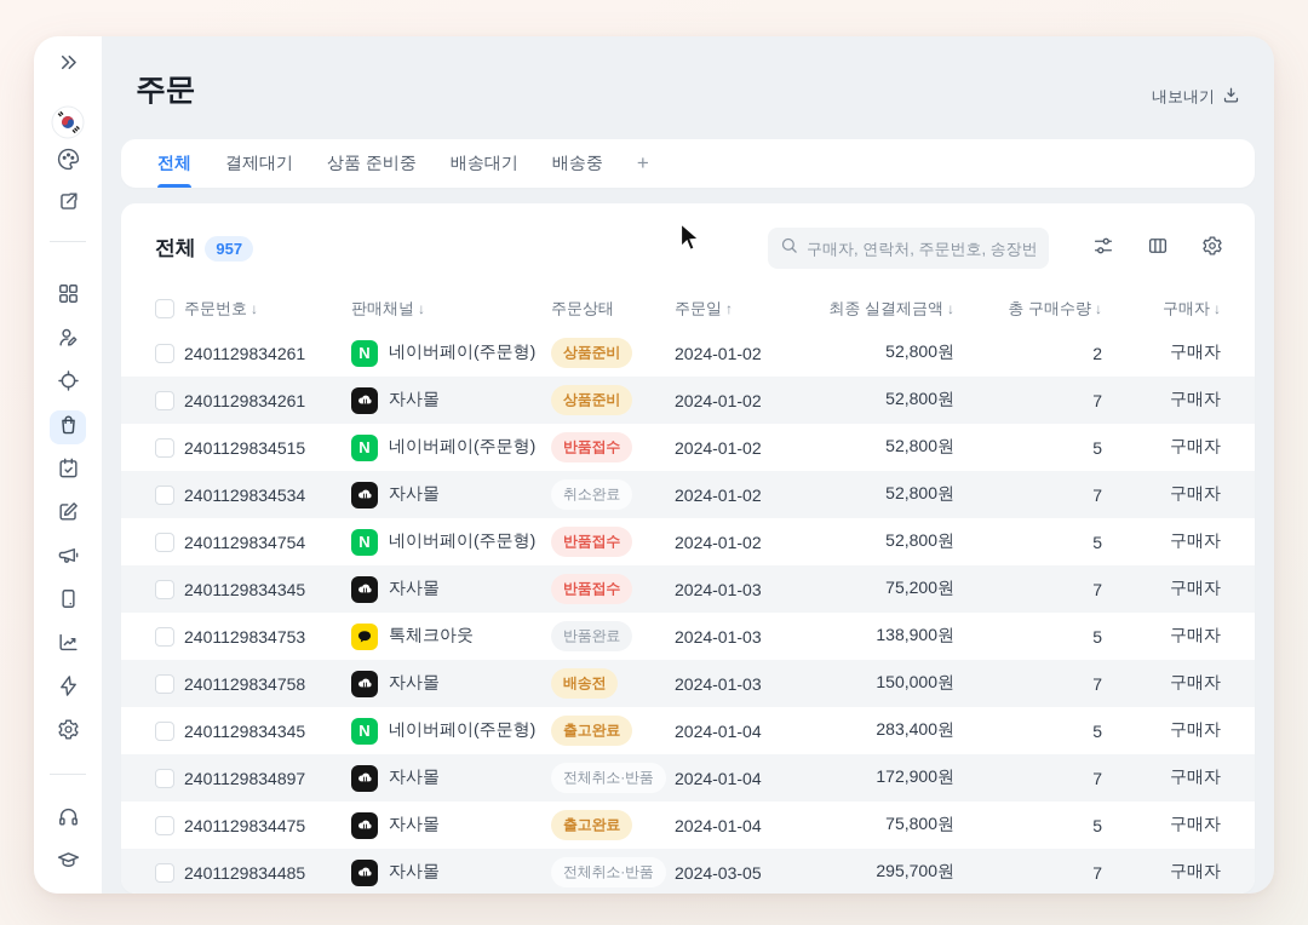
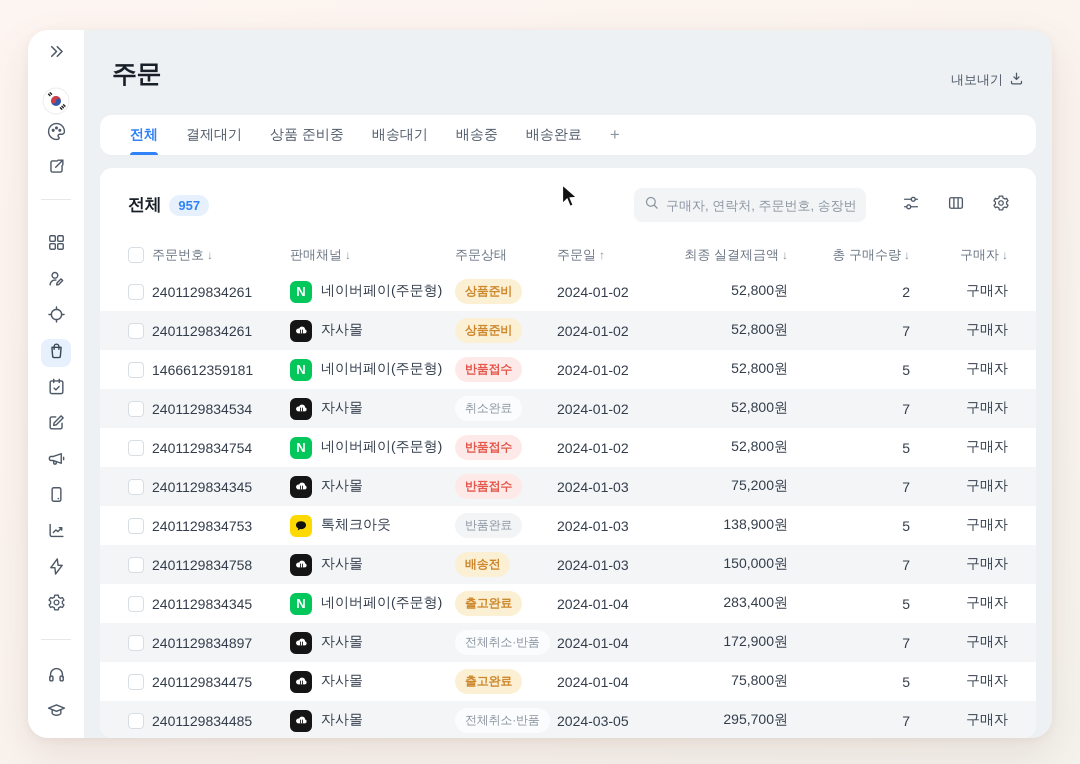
  주문
  내보내기
  전체
  결제대기
  상품 준비중
  배송대기
  배송중
+ 배송완료
  +
  전체
  957
  구매자, 연락처, 주문번호, 송장번
  주문번호
  ↓
  판매채널
  ↓
  주문상태
  주문일
  ↑
  최종 실결제금액
  ↓
  총 구매수량
  ↓
  구매자
  ↓
  2401129834261
  N
  네이버페이(주문형)
  상품준비
  2024-01-02
  52,800원
  2
  구매자
  2401129834261
  자사몰
  상품준비
  2024-01-02
  52,800원
  7
  구매자
- 2401129834515
+ 1466612359181
  N
  네이버페이(주문형)
  반품접수
  2024-01-02
  52,800원
  5
  구매자
  2401129834534
  자사몰
  취소완료
  2024-01-02
  52,800원
  7
  구매자
  2401129834754
  N
  네이버페이(주문형)
  반품접수
  2024-01-02
  52,800원
  5
  구매자
  2401129834345
  자사몰
  반품접수
  2024-01-03
  75,200원
  7
  구매자
  2401129834753
  톡체크아웃
  반품완료
  2024-01-03
  138,900원
  5
  구매자
  2401129834758
  자사몰
  배송전
  2024-01-03
  150,000원
  7
  구매자
  2401129834345
  N
  네이버페이(주문형)
  출고완료
  2024-01-04
  283,400원
  5
  구매자
  2401129834897
  자사몰
  전체취소·반품
  2024-01-04
  172,900원
  7
  구매자
  2401129834475
  자사몰
  출고완료
  2024-01-04
  75,800원
  5
  구매자
  2401129834485
  자사몰
  전체취소·반품
  2024-03-05
  295,700원
  7
  구매자
